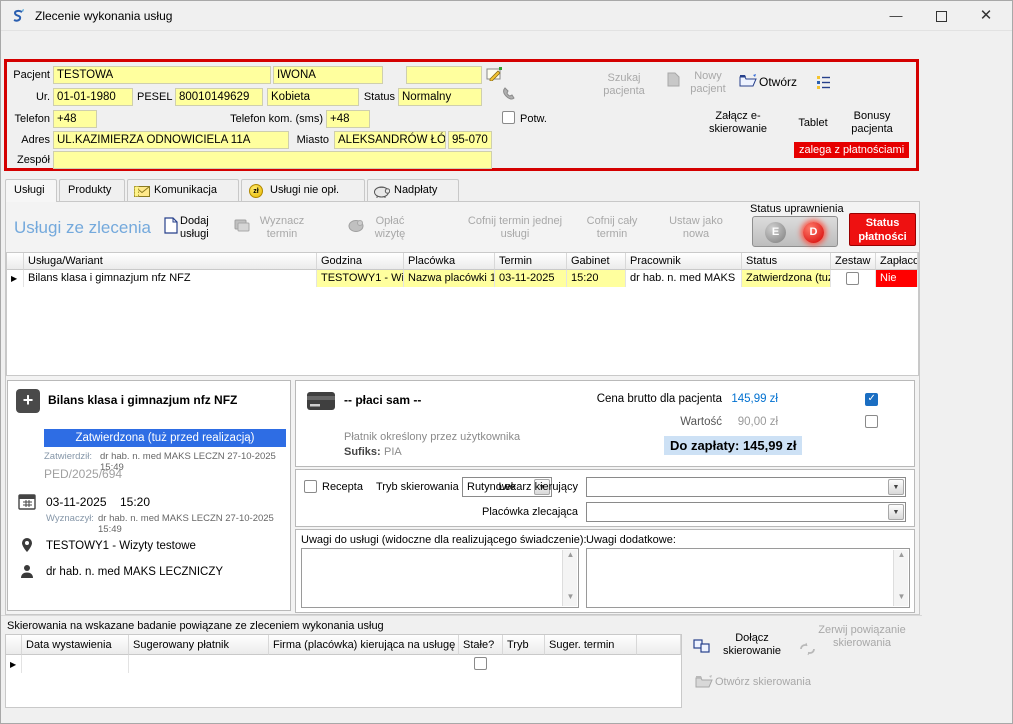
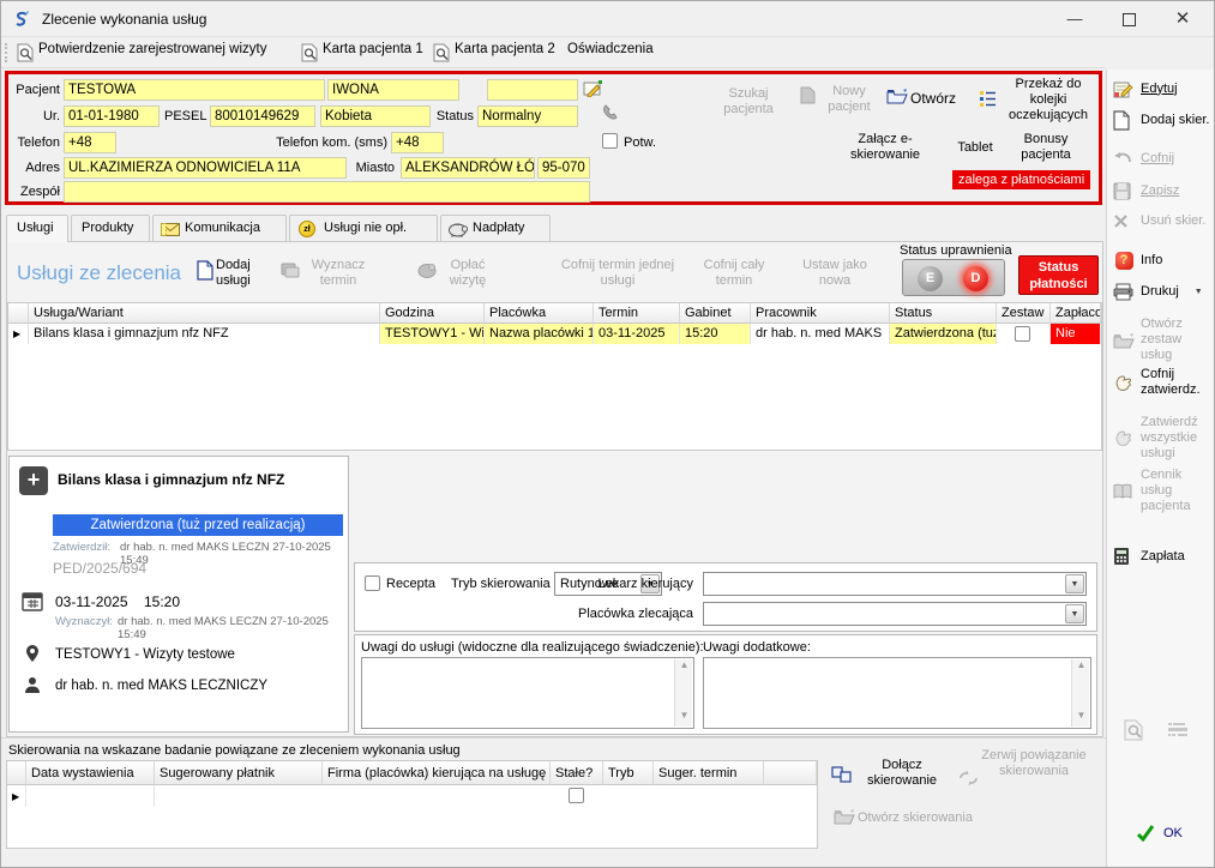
  Zlecenie wykonania usług
  —
  ✕
+ Potwierdzenie zarejestrowanej wizyty
+ Karta pacjenta 1
+ Karta pacjenta 2
+ Oświadczenia
  Pacjent
  TESTOWA
  IWONA
  Ur.
  01-01-1980
  PESEL
  80010149629
  Kobieta
  Status
  Normalny
  Telefon
  +48
  Telefon kom. (sms)
  +48
  Potw.
  Adres
  UL.KAZIMIERZA ODNOWICIELA 11A
  Miasto
  ALEKSANDRÓW ŁÓ
  95-070
  Zespół
  Szukaj pacjenta
  Nowy pacjent
  Otwórz
+ Przekaż do kolejki oczekujących
  Załącz e-skierowanie
  Tablet
  Bonusy pacjenta
  zalega z płatnościami
  Usługi
  Produkty
  Komunikacja
  Usługi nie opł.
  Nadpłaty
  Usługi ze zlecenia
  Dodaj usługi
  Wyznacz termin
  Opłać wizytę
  Cofnij termin jednej usługi
  Cofnij cały termin
  Ustaw jako nowa
  Status uprawnienia
  E
  D
  Status płatności
  Usługa/Wariant
  Godzina
  Placówka
  Termin
  Gabinet
  Pracownik
  Status
  Zestaw
  Zapłaco
  ▶
  Bilans klasa i gimnazjum nfz NFZ
  TESTOWY1 - Wi
  Nazwa placówki 1
  03-11-2025
  15:20
  dr hab. n. med MAKS
  Zatwierdzona (tu
  Nie
  +
  Bilans klasa i gimnazjum nfz NFZ
  Zatwierdzona (tuż przed realizacją)
  Zatwierdził:
  dr hab. n. med MAKS LECZN 27-10-2025 15:49
  PED/2025/694
  03-11-2025
  15:20
  Wyznaczył:
  dr hab. n. med MAKS LECZN 27-10-2025 15:49
  TESTOWY1 - Wizyty testowe
  dr hab. n. med MAKS LECZNICZY
- -- płaci sam --
- Cena brutto dla pacjenta
- 145,99 zł
- Wartość
- 90,00 zł
- Płatnik określony przez użytkownika
- Sufiks:
- PIA
- Do zapłaty: 145,99 zł
  Recepta
  Tryb skierowania
  Rutynowe
  Lekarz kierujący
  Placówka zlecająca
  Uwagi do usługi (widoczne dla realizującego świadczenie):
  ▲
  ▼
  Uwagi dodatkowe:
  ▲
  ▼
  Skierowania na wskazane badanie powiązane ze zleceniem wykonania usług
  Data wystawienia
  Sugerowany płatnik
  Firma (placówka) kierująca na usługę
  Stałe?
  Tryb
  Suger. termin
  ▶
  Dołącz skierowanie
  Zerwij powiązanie skierowania
  Otwórz skierowania
+ Edytuj
+ Dodaj skier.
+ Cofnij
+ Zapisz
+ Usuń skier.
+ ?
+ Info
+ Drukuj
+ Otwórz zestaw usług
+ Cofnij zatwierdz.
+ Zatwierdź wszystkie usługi
+ Cennik usług pacjenta
+ Zapłata
+ OK
